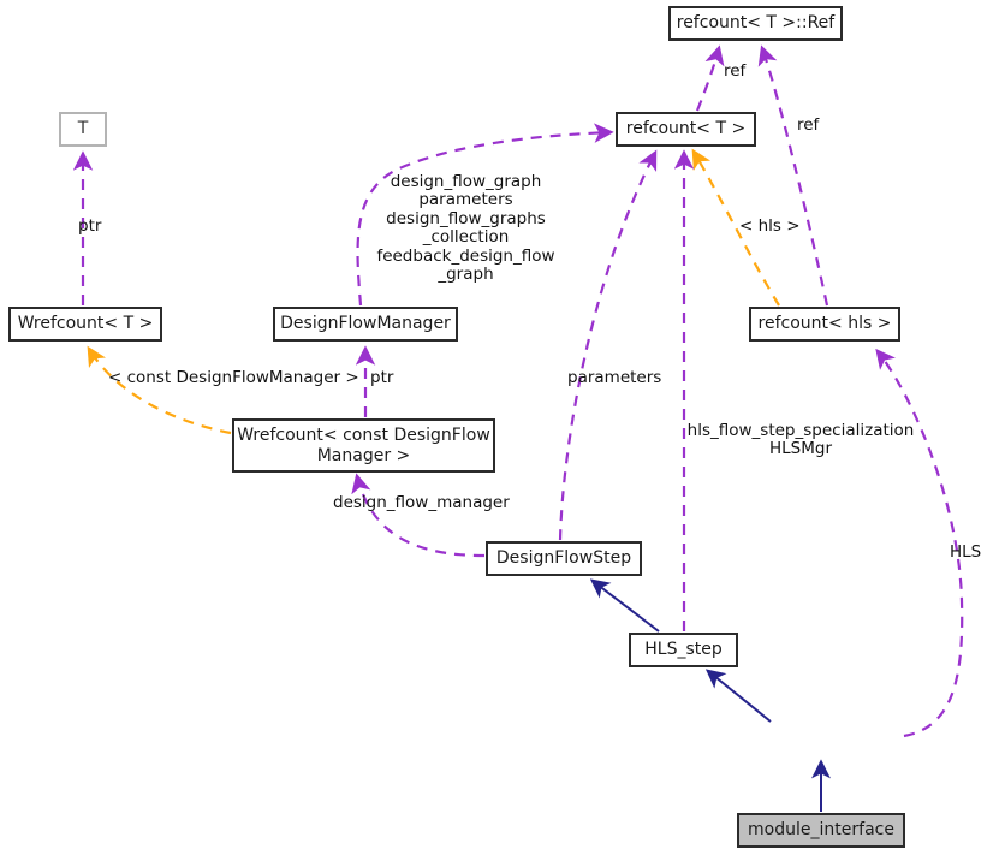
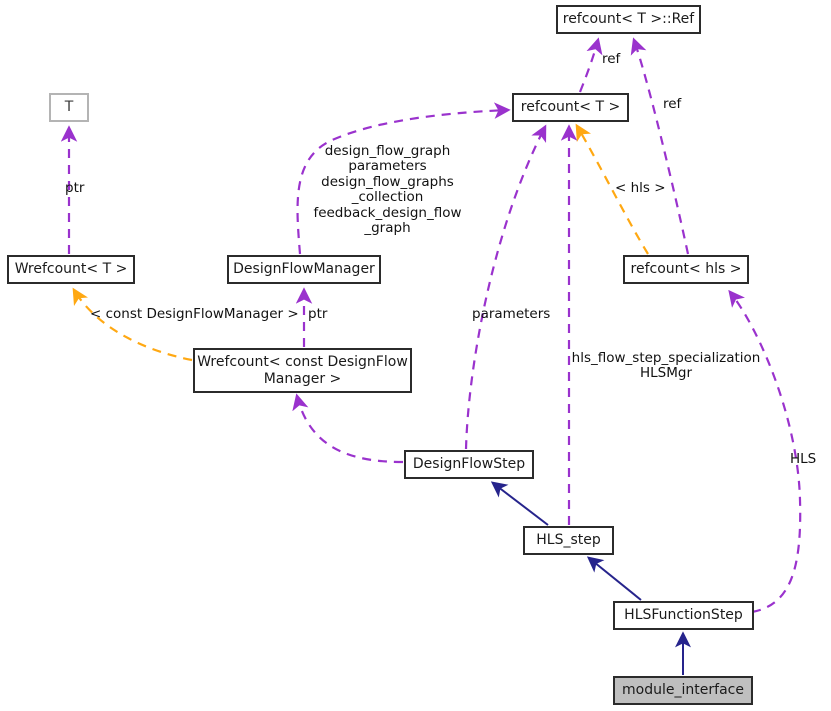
  refcount< T >::Ref
  T
  refcount< T >
  Wrefcount< T >
  DesignFlowManager
  refcount< hls >
  Wrefcount< const DesignFlow
  Manager >
  DesignFlowStep
  HLS_step
+ HLSFunctionStep
  module_interface
  ref
  ref
  ptr
  design_flow_graph
  parameters
  design_flow_graphs
  _collection
  feedback_design_flow
  _graph
  < hls >
  < const DesignFlowManager >
  ptr
  parameters
  hls_flow_step_specialization
  HLSMgr
- design_flow_manager
  HLS
